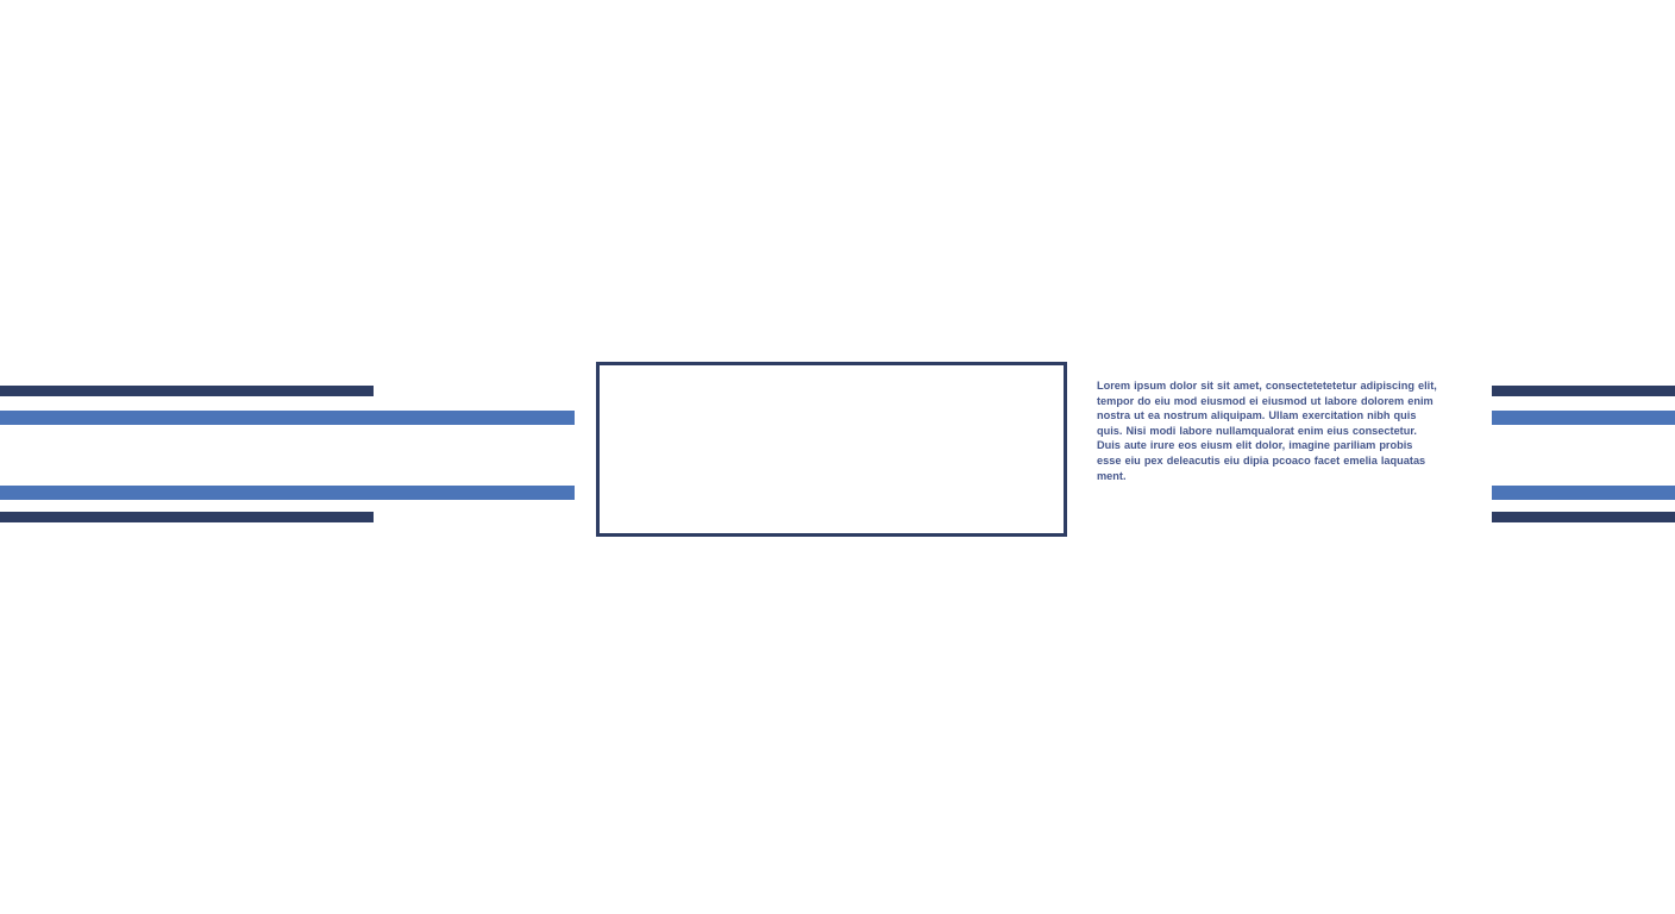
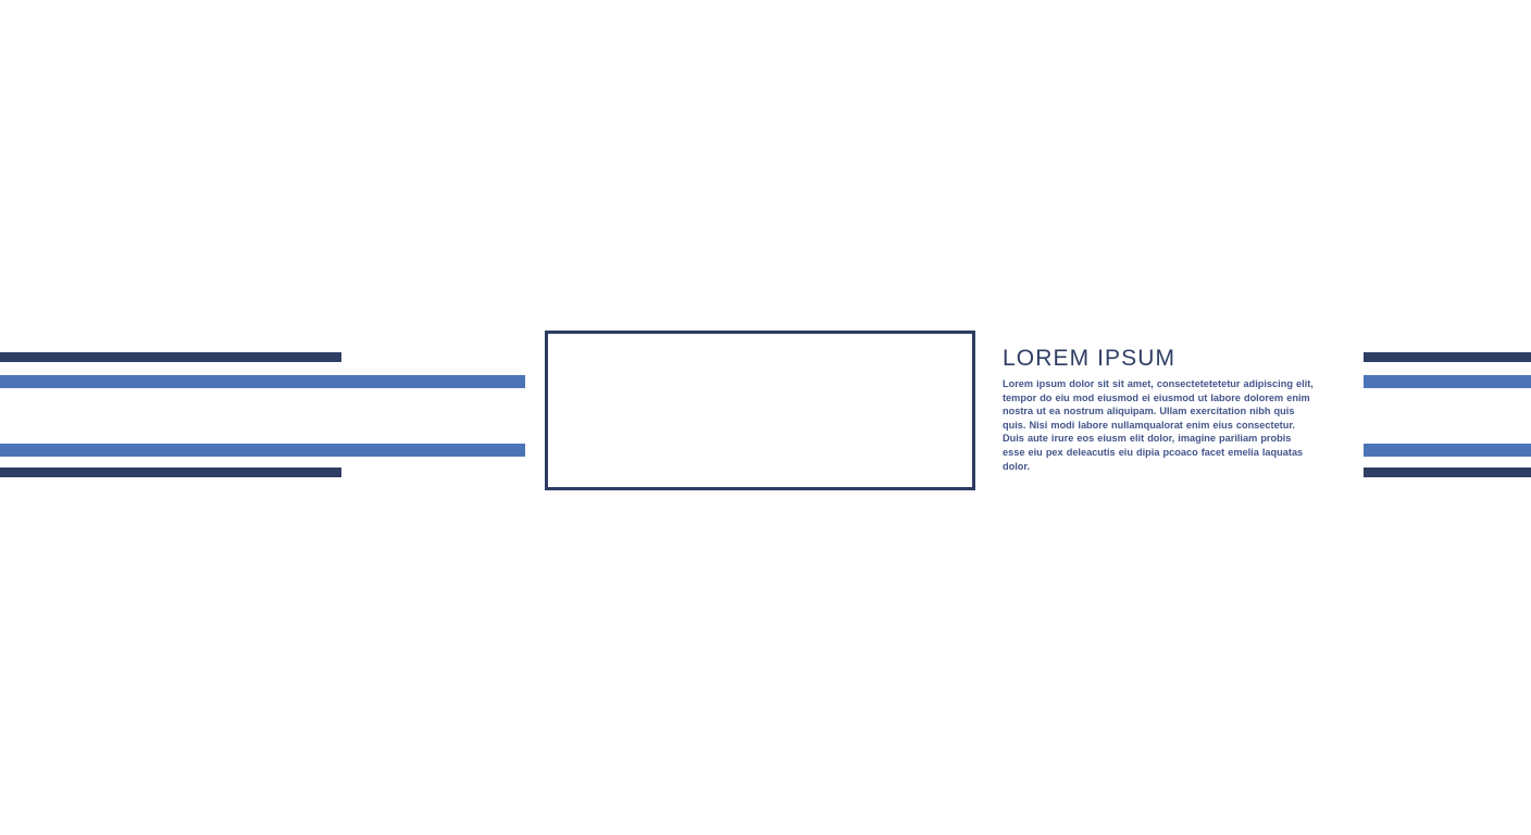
+ LOREM IPSUM
- Lorem ipsum dolor sit sit amet, consectetetetetur adipiscing elit, tempor do eiu mod eiusmod ei eiusmod ut labore dolorem enim nostra ut ea nostrum aliquipam. Ullam exercitation nibh quis quis. Nisi modi labore nullamqualorat enim eius consectetur. Duis aute irure eos eiusm elit dolor, imagine pariliam probis esse eiu pex deleacutis eiu dipia pcoaco facet emelia laquatas ment.
+ Lorem ipsum dolor sit sit amet, consectetetetetur adipiscing elit, tempor do eiu mod eiusmod ei eiusmod ut labore dolorem enim nostra ut ea nostrum aliquipam. Ullam exercitation nibh quis quis. Nisi modi labore nullamqualorat enim eius consectetur. Duis aute irure eos eiusm elit dolor, imagine pariliam probis esse eiu pex deleacutis eiu dipia pcoaco facet emelia laquatas dolor.
